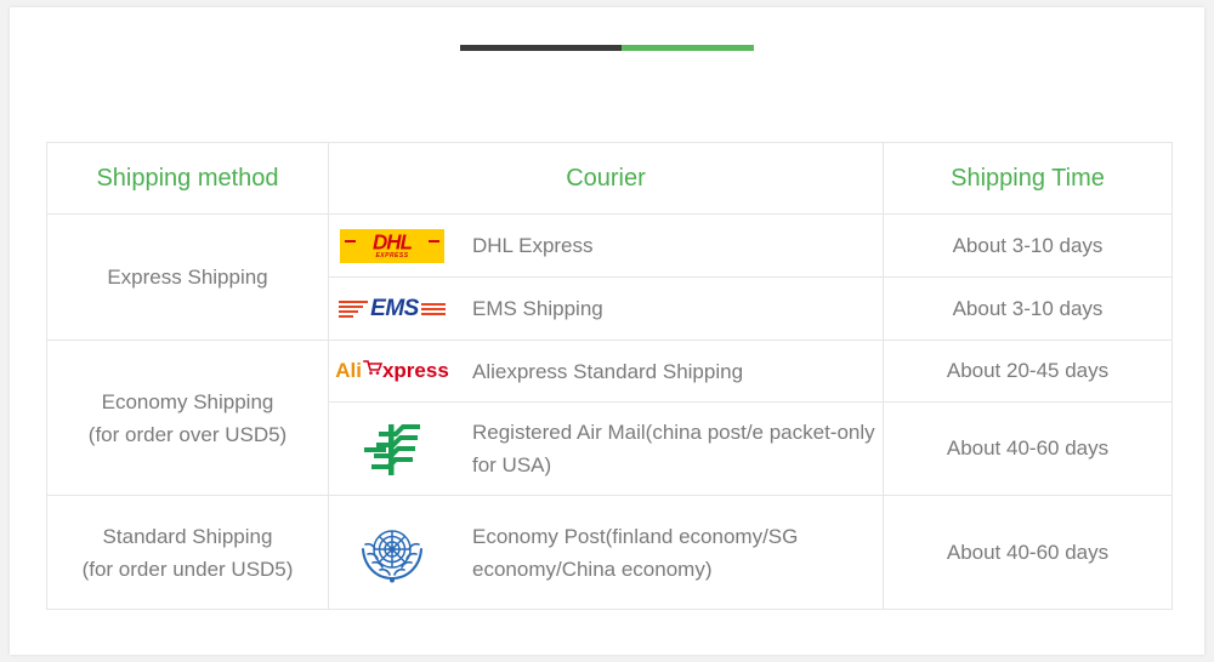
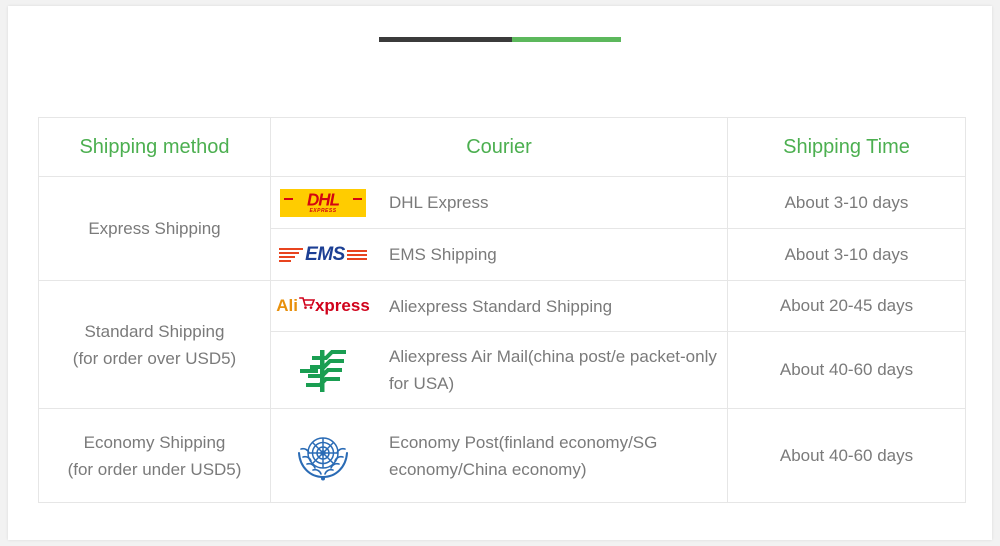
  Shipping method	Courier	Shipping Time
  Express Shipping	DHL DHL Express	About 3-10 days
  EMS EMS Shipping	About 3-10 days
- Economy Shipping (for order over USD5)	Ali xpress Aliexpress Standard Shipping	About 20-45 days
+ Standard Shipping (for order over USD5)	Ali xpress Aliexpress Standard Shipping	About 20-45 days
- Registered Air Mail(china post/e packet-only for USA)	About 40-60 days
+ Aliexpress Air Mail(china post/e packet-only for USA)	About 40-60 days
- Standard Shipping (for order under USD5)	Economy Post(finland economy/SG economy/China economy)	About 40-60 days
+ Economy Shipping (for order under USD5)	Economy Post(finland economy/SG economy/China economy)	About 40-60 days
